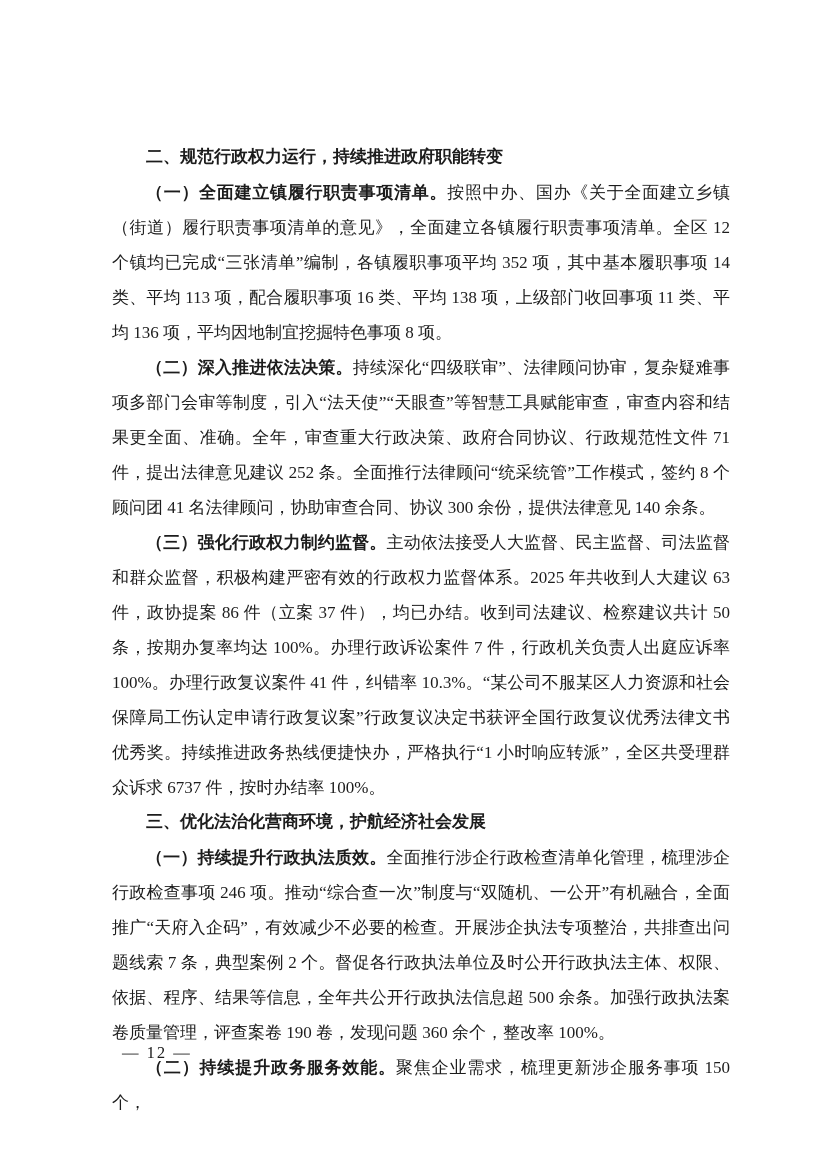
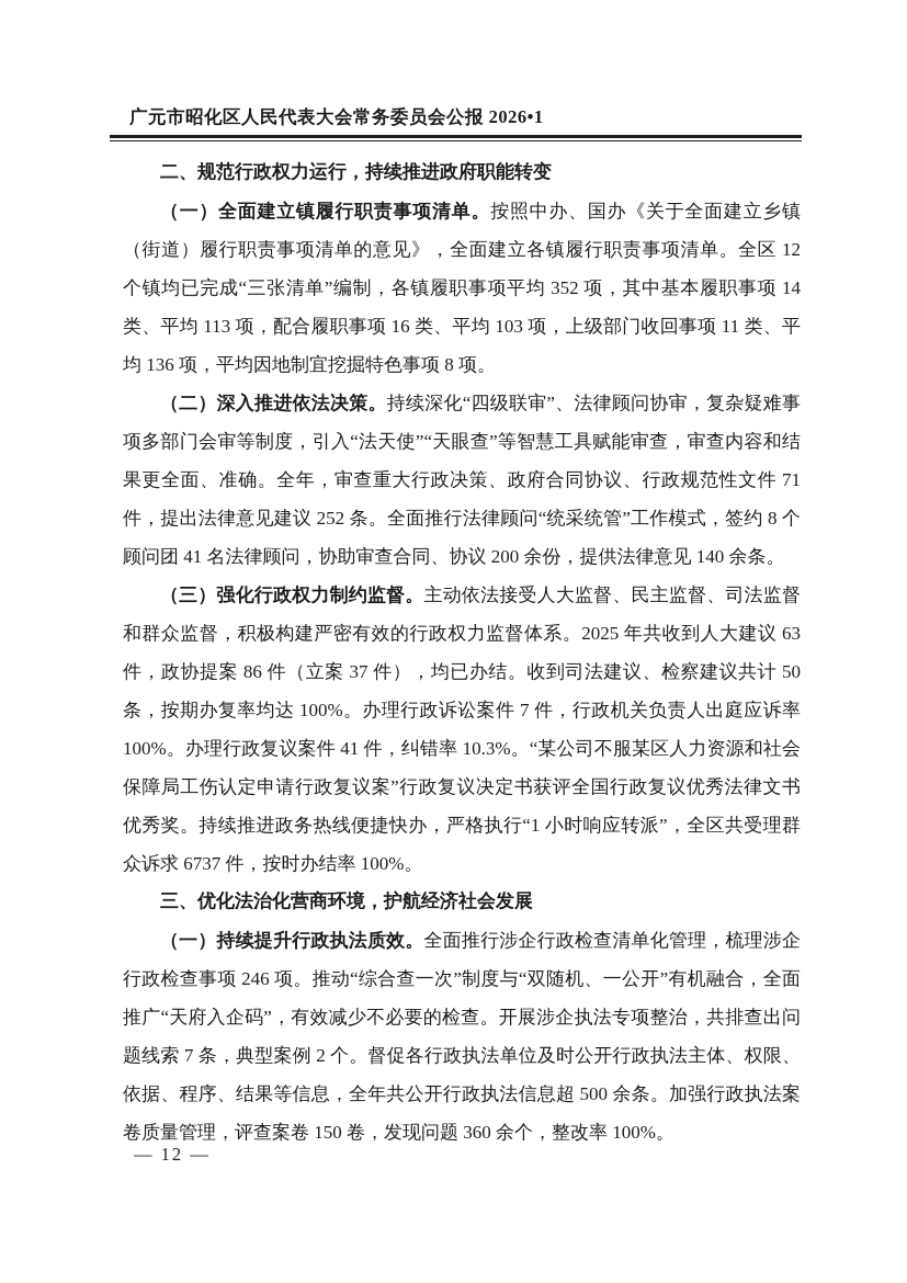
+ 广元市昭化区人民代表大会常务委员会公报 2026•1
  二、规范行政权力运行，持续推进政府职能转变
- （一）全面建立镇履行职责事项清单。按照中办、国办《关于全面建立乡镇（街道）履行职责事项清单的意见》，全面建立各镇履行职责事项清单。全区 12 个镇均已完成“三张清单”编制，各镇履职事项平均 352 项，其中基本履职事项 14 类、平均 113 项，配合履职事项 16 类、平均 138 项，上级部门收回事项 11 类、平均 136 项，平均因地制宜挖掘特色事项 8 项。
+ （一）全面建立镇履行职责事项清单。按照中办、国办《关于全面建立乡镇（街道）履行职责事项清单的意见》，全面建立各镇履行职责事项清单。全区 12 个镇均已完成“三张清单”编制，各镇履职事项平均 352 项，其中基本履职事项 14 类、平均 113 项，配合履职事项 16 类、平均 103 项，上级部门收回事项 11 类、平均 136 项，平均因地制宜挖掘特色事项 8 项。
- （二）深入推进依法决策。持续深化“四级联审”、法律顾问协审，复杂疑难事项多部门会审等制度，引入“法天使”“天眼查”等智慧工具赋能审查，审查内容和结果更全面、准确。全年，审查重大行政决策、政府合同协议、行政规范性文件 71 件，提出法律意见建议 252 条。全面推行法律顾问“统采统管”工作模式，签约 8 个顾问团 41 名法律顾问，协助审查合同、协议 300 余份，提供法律意见 140 余条。
+ （二）深入推进依法决策。持续深化“四级联审”、法律顾问协审，复杂疑难事项多部门会审等制度，引入“法天使”“天眼查”等智慧工具赋能审查，审查内容和结果更全面、准确。全年，审查重大行政决策、政府合同协议、行政规范性文件 71 件，提出法律意见建议 252 条。全面推行法律顾问“统采统管”工作模式，签约 8 个顾问团 41 名法律顾问，协助审查合同、协议 200 余份，提供法律意见 140 余条。
  （三）强化行政权力制约监督。主动依法接受人大监督、民主监督、司法监督和群众监督，积极构建严密有效的行政权力监督体系。2025 年共收到人大建议 63 件，政协提案 86 件（立案 37 件），均已办结。收到司法建议、检察建议共计 50 条，按期办复率均达 100%。办理行政诉讼案件 7 件，行政机关负责人出庭应诉率 100%。办理行政复议案件 41 件，纠错率 10.3%。“某公司不服某区人力资源和社会保障局工伤认定申请行政复议案”行政复议决定书获评全国行政复议优秀法律文书优秀奖。持续推进政务热线便捷快办，严格执行“1 小时响应转派”，全区共受理群众诉求 6737 件，按时办结率 100%。
  三、优化法治化营商环境，护航经济社会发展
- （一）持续提升行政执法质效。全面推行涉企行政检查清单化管理，梳理涉企行政检查事项 246 项。推动“综合查一次”制度与“双随机、一公开”有机融合，全面推广“天府入企码”，有效减少不必要的检查。开展涉企执法专项整治，共排查出问题线索 7 条，典型案例 2 个。督促各行政执法单位及时公开行政执法主体、权限、依据、程序、结果等信息，全年共公开行政执法信息超 500 余条。加强行政执法案卷质量管理，评查案卷 190 卷，发现问题 360 余个，整改率 100%。
+ （一）持续提升行政执法质效。全面推行涉企行政检查清单化管理，梳理涉企行政检查事项 246 项。推动“综合查一次”制度与“双随机、一公开”有机融合，全面推广“天府入企码”，有效减少不必要的检查。开展涉企执法专项整治，共排查出问题线索 7 条，典型案例 2 个。督促各行政执法单位及时公开行政执法主体、权限、依据、程序、结果等信息，全年共公开行政执法信息超 500 余条。加强行政执法案卷质量管理，评查案卷 150 卷，发现问题 360 余个，整改率 100%。
- （二）持续提升政务服务效能。聚焦企业需求，梳理更新涉企服务事项 150 个，
  — 12 —
